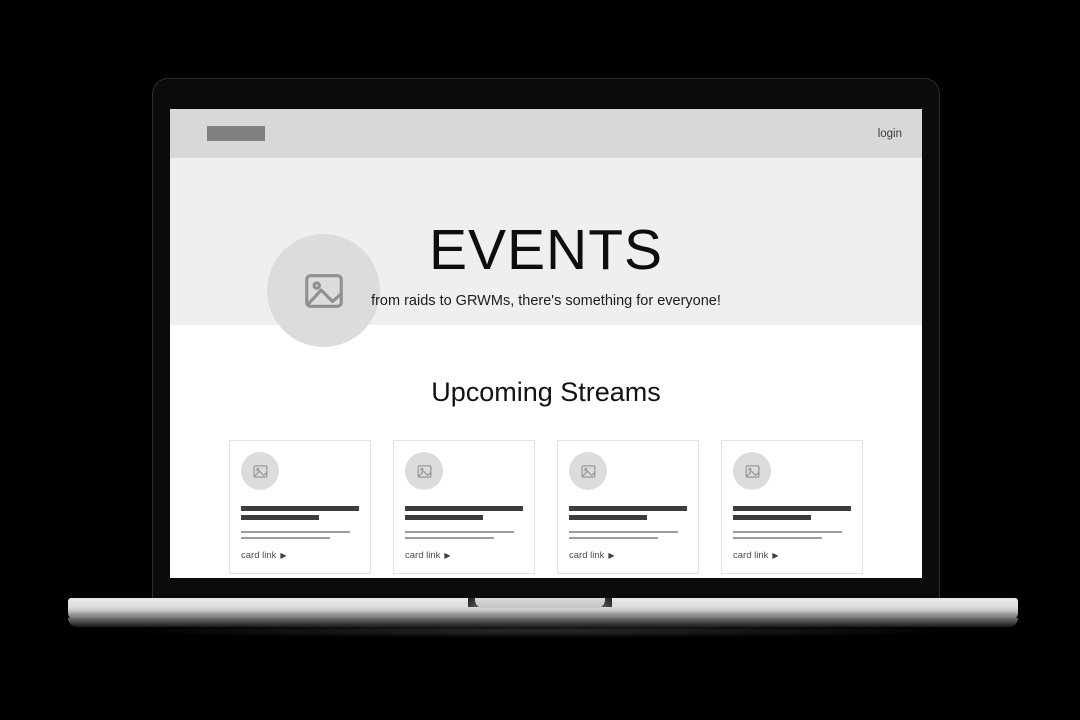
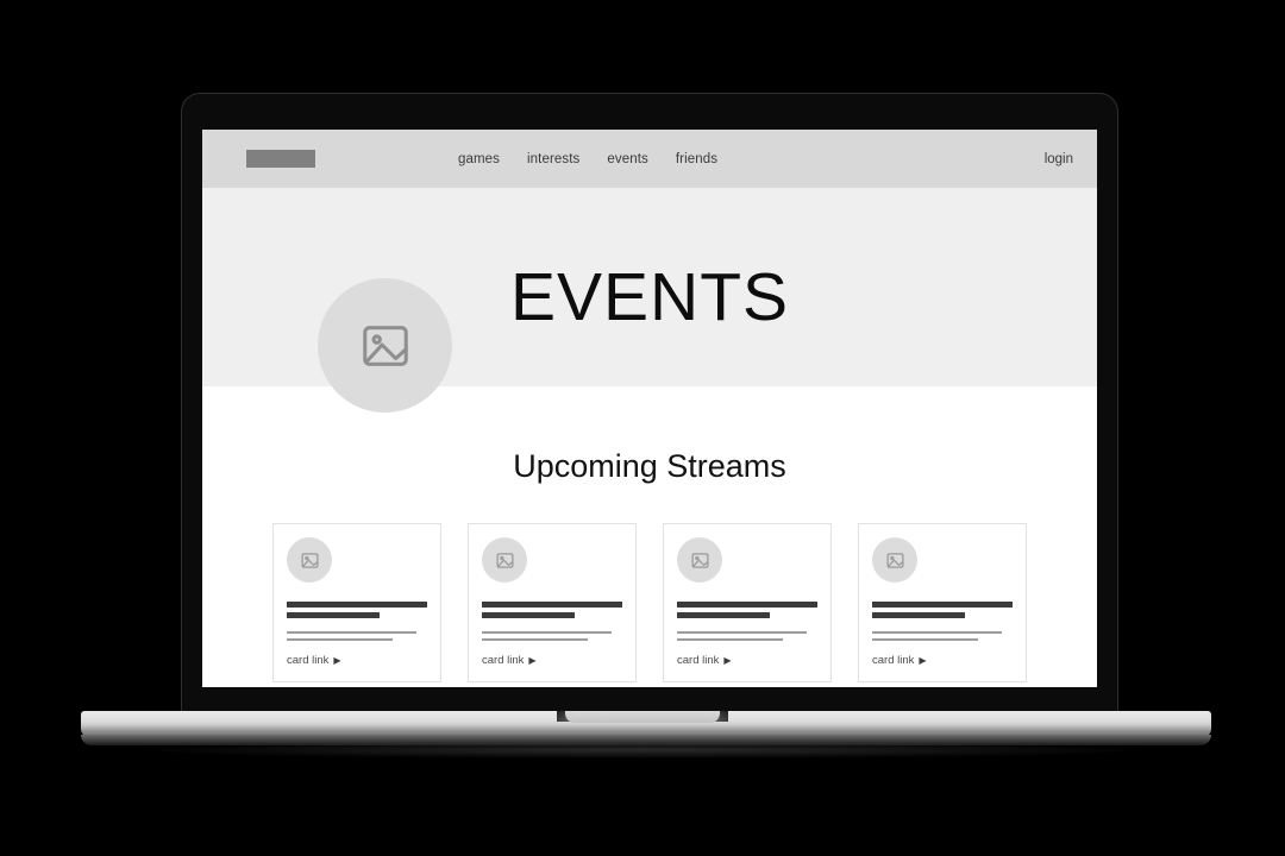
+ games
+ interests
+ events
+ friends
  login
  EVENTS
- from raids to GRWMs, there's something for everyone!
  Upcoming Streams
  card link
  ▶
  card link
  ▶
  card link
  ▶
  card link
  ▶
